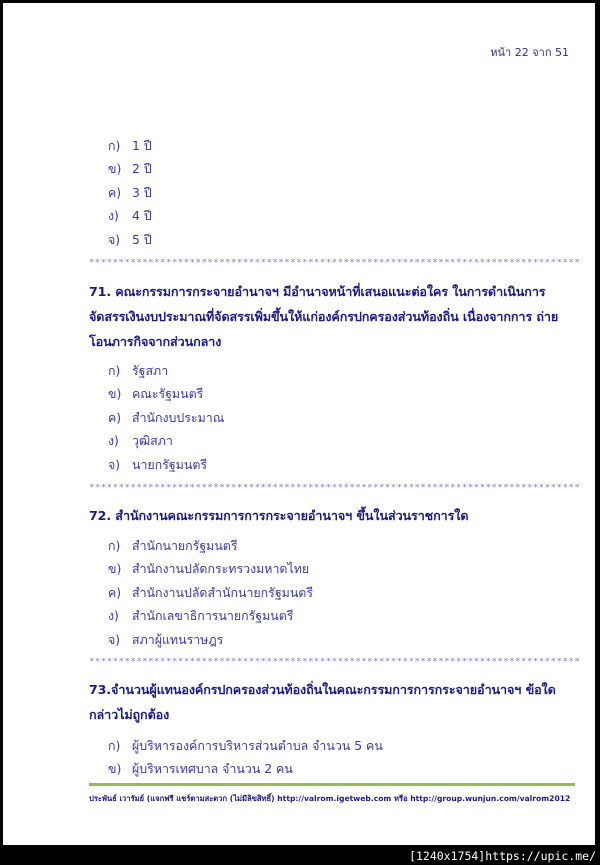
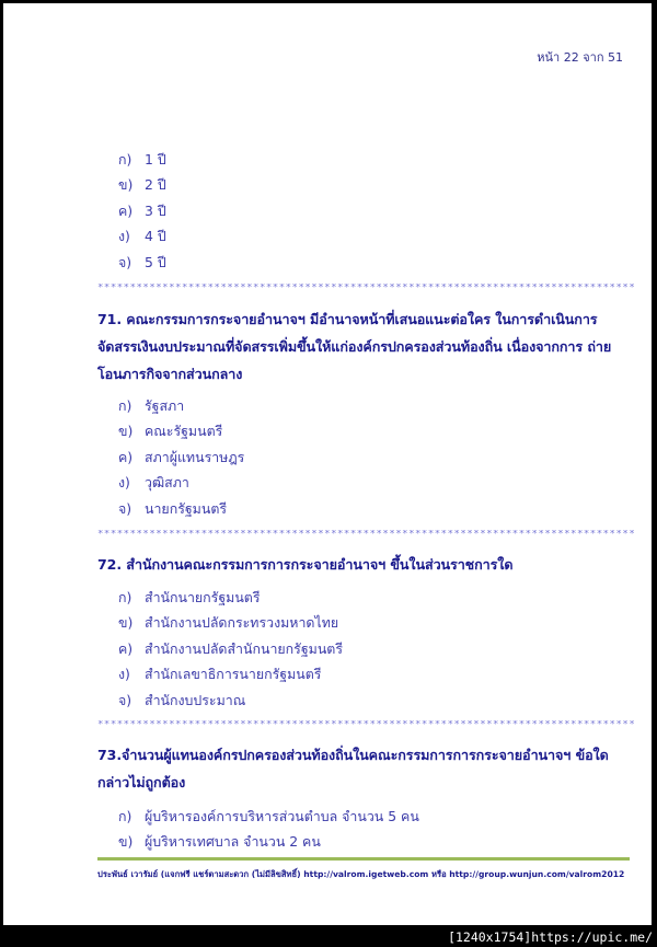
  หน้า 22 จาก 51
  ก) 1 ปี
  ข) 2 ปี
  ค) 3 ปี
  ง) 4 ปี
  จ) 5 ปี
  ***********************************************************************************
  71. คณะกรรมการกระจายอำนาจฯ มีอำนาจหน้าที่เสนอแนะต่อใคร ในการดำเนินการ จัดสรรเงินงบประมาณที่จัดสรรเพิ่มขึ้นให้แก่องค์กรปกครองส่วนท้องถิ่น เนื่องจากการ ถ่ายโอนภารกิจจากส่วนกลาง
  ก) รัฐสภา
  ข) คณะรัฐมนตรี
- ค) สำนักงบประมาณ
+ ค) สภาผู้แทนราษฎร
  ง) วุฒิสภา
  จ) นายกรัฐมนตรี
  ***********************************************************************************
  72. สำนักงานคณะกรรมการการกระจายอำนาจฯ ขึ้นในส่วนราชการใด
  ก) สำนักนายกรัฐมนตรี
  ข) สำนักงานปลัดกระทรวงมหาดไทย
  ค) สำนักงานปลัดสำนักนายกรัฐมนตรี
  ง) สำนักเลขาธิการนายกรัฐมนตรี
- จ) สภาผู้แทนราษฎร
+ จ) สำนักงบประมาณ
  ***********************************************************************************
  73.จำนวนผู้แทนองค์กรปกครองส่วนท้องถิ่นในคณะกรรมการการกระจายอำนาจฯ ข้อใด กล่าวไม่ถูกต้อง
  ก) ผู้บริหารองค์การบริหารส่วนตำบล จำนวน 5 คน
  ข) ผู้บริหารเทศบาล จำนวน 2 คน
  ประพันธ์ เวารัมย์ (แจกฟรี แชร์ตามสะดวก (ไม่มีลิขสิทธิ์) http://valrom.igetweb.com หรือ http://group.wunjun.com/valrom2012
  [1240x1754]https://upic.me/
